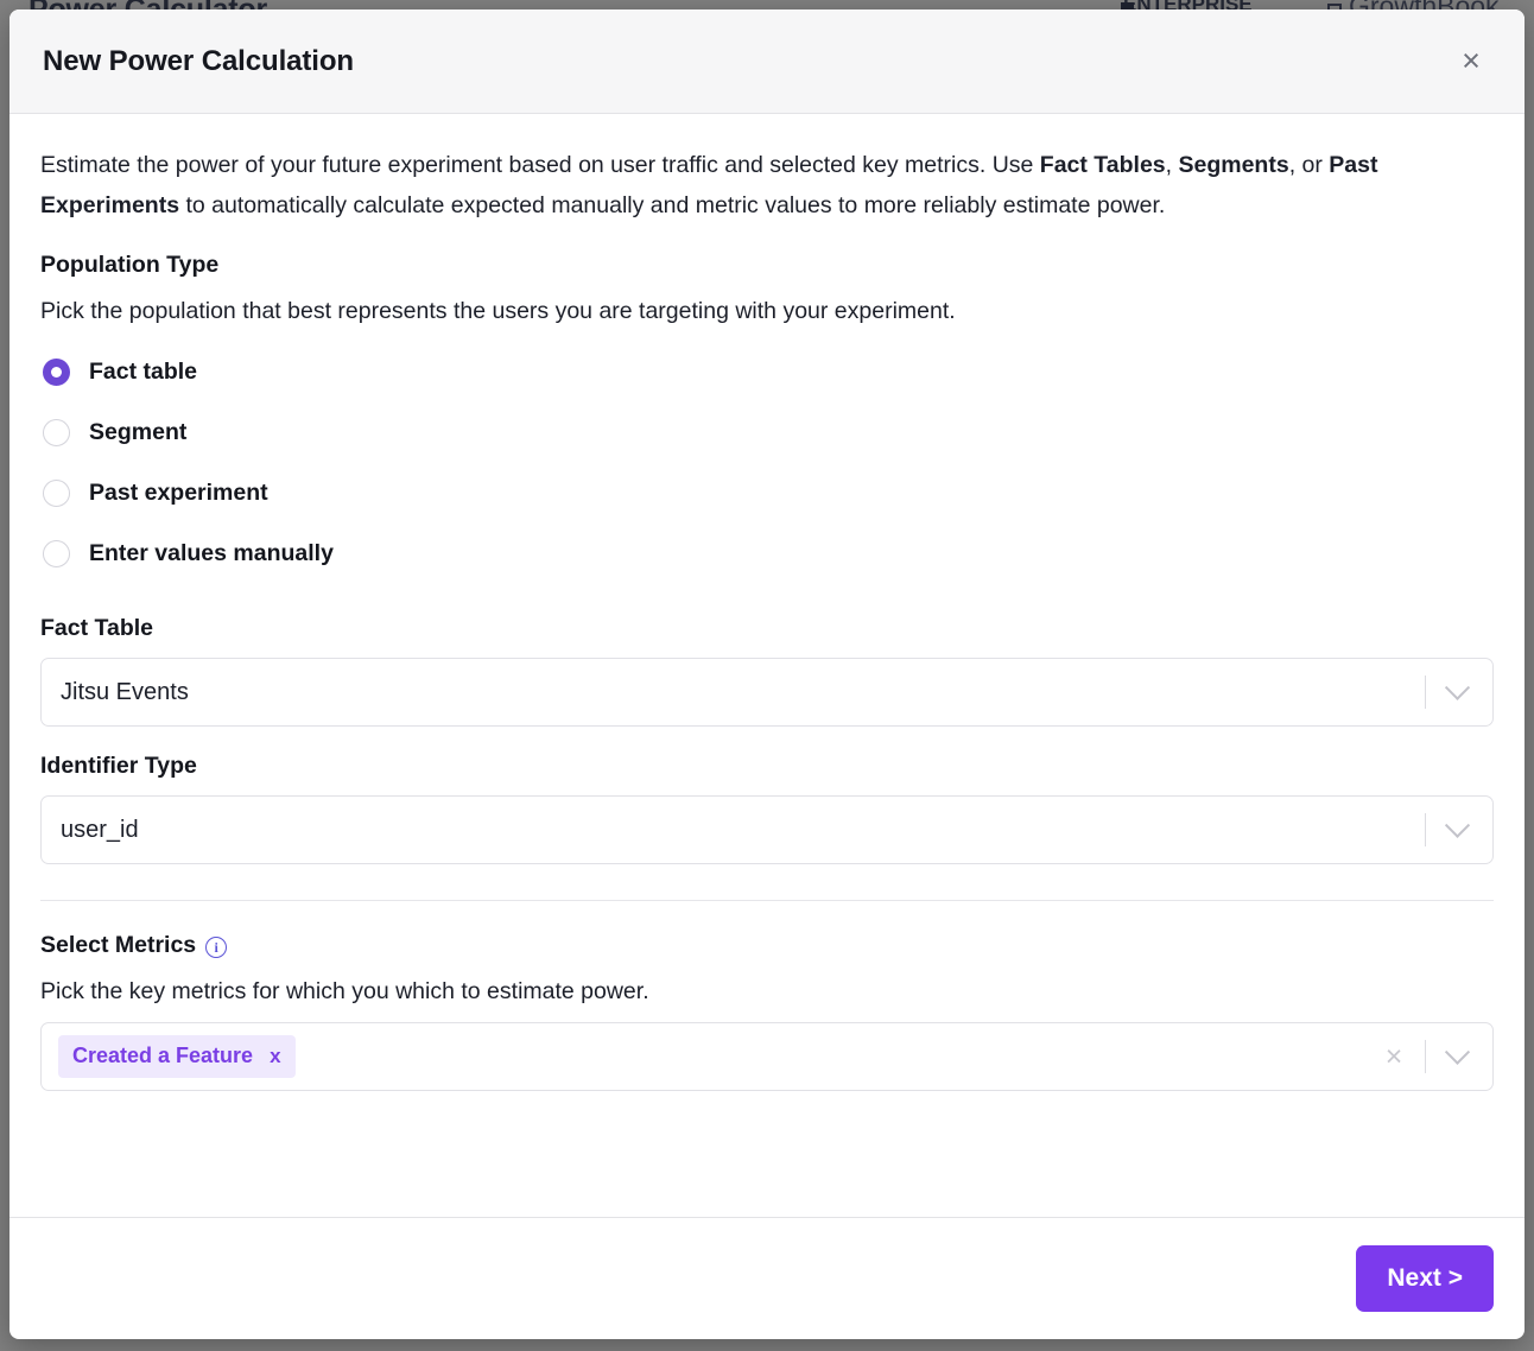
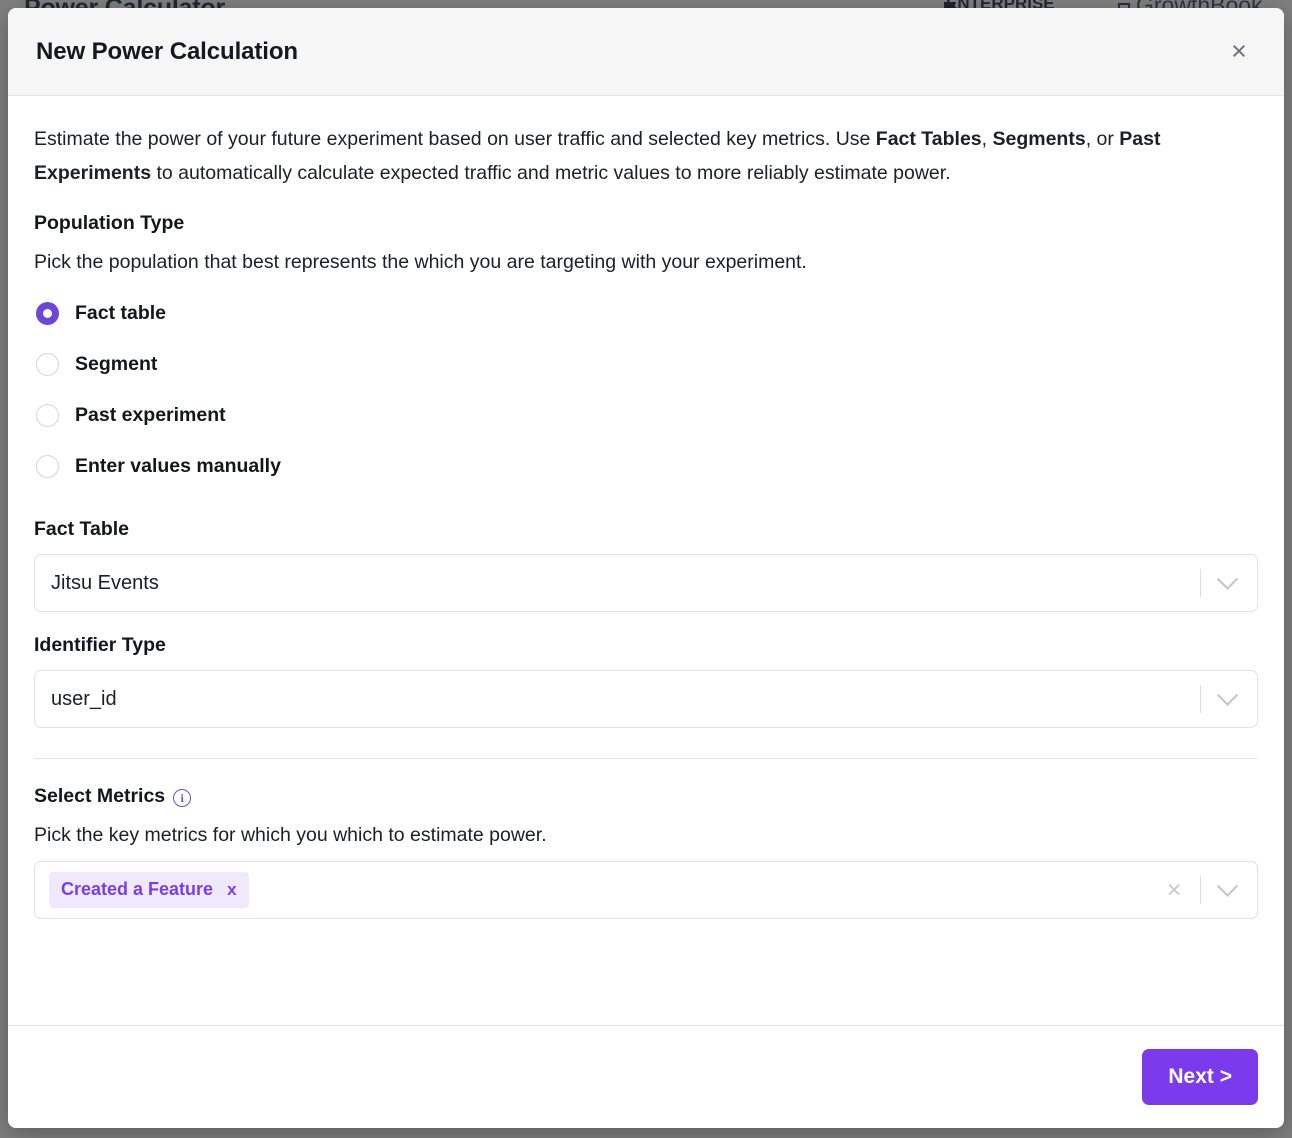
  ENTERPRISE
  GrowthBook
  New Power Calculation
  ×
- Estimate the power of your future experiment based on user traffic and selected key metrics. Use Fact Tables, Segments, or Past Experiments to automatically calculate expected manually and metric values to more reliably estimate power.
+ Estimate the power of your future experiment based on user traffic and selected key metrics. Use Fact Tables, Segments, or Past Experiments to automatically calculate expected traffic and metric values to more reliably estimate power.
  Population Type
- Pick the population that best represents the users you are targeting with your experiment.
+ Pick the population that best represents the which you are targeting with your experiment.
  Fact table
  Segment
  Past experiment
  Enter values manually
  Fact Table
  Jitsu Events
  Identifier Type
  user_id
  Select Metrics
  i
  Pick the key metrics for which you which to estimate power.
  Created a Feature
  x
  ×
  Next >
